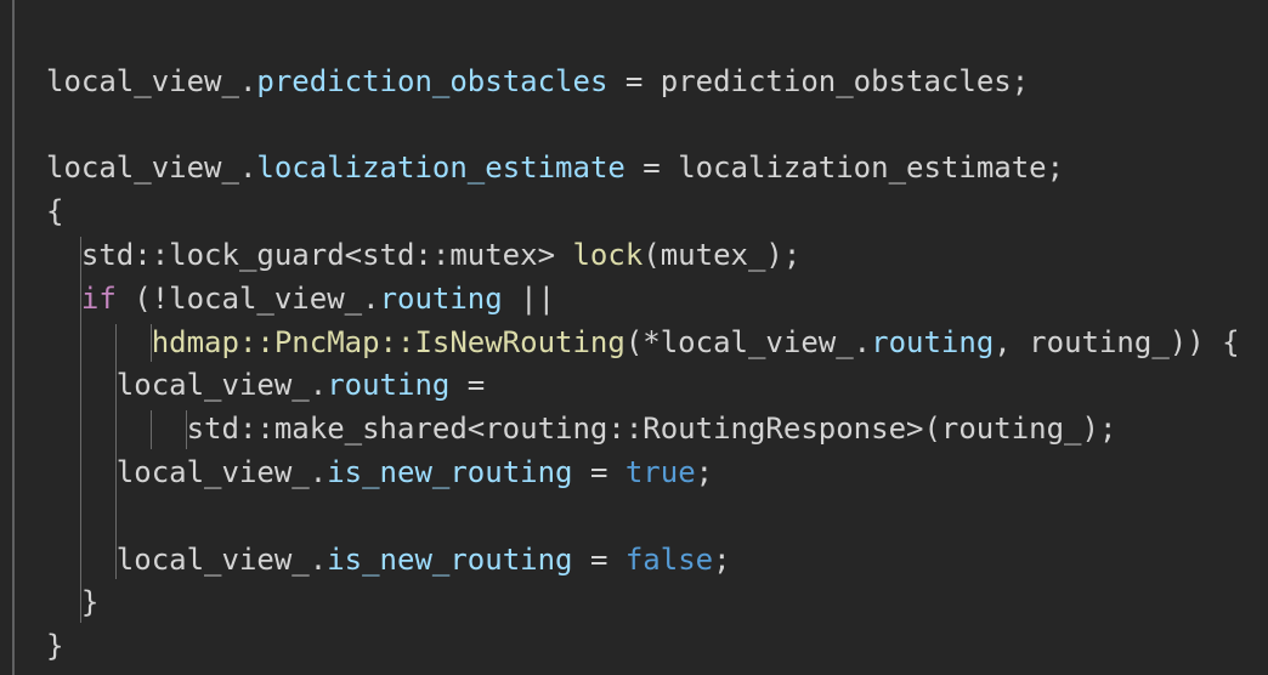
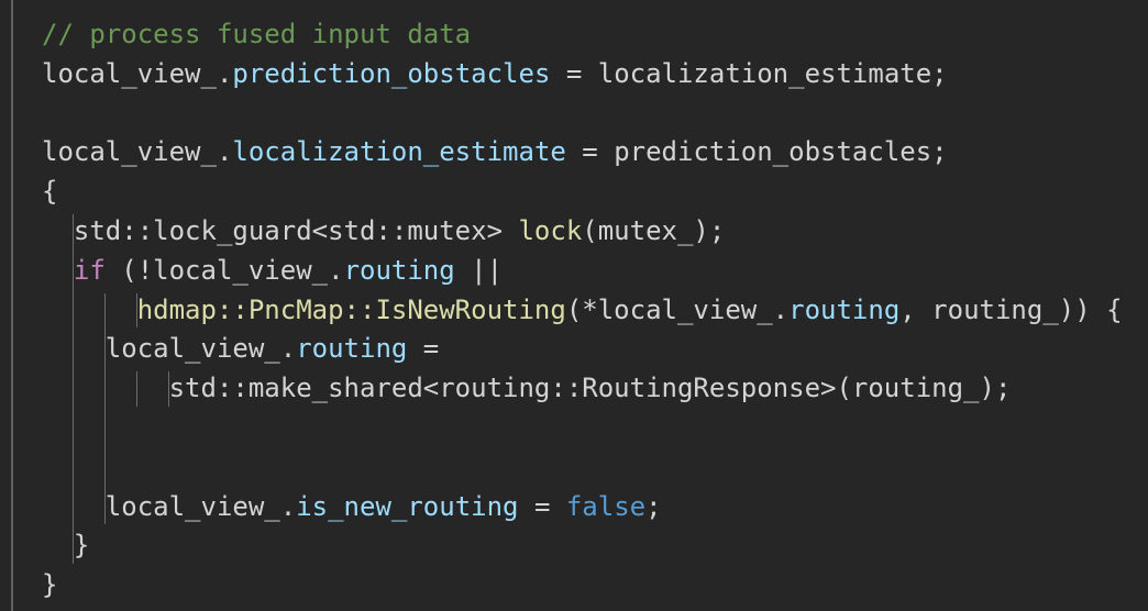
+ // process fused input data
- local_view_.prediction_obstacles = prediction_obstacles;
+ local_view_.prediction_obstacles = localization_estimate;
- local_view_.localization_estimate = localization_estimate;
+ local_view_.localization_estimate = prediction_obstacles;
  {
  std::lock_guard<std::mutex> lock(mutex_);
  if (!local_view_.routing ||
  hdmap::PncMap::IsNewRouting(*local_view_.routing, routing_)) {
  local_view_.routing =
  std::make_shared<routing::RoutingResponse>(routing_);
- local_view_.is_new_routing = true;
  local_view_.is_new_routing = false;
  }
  }
